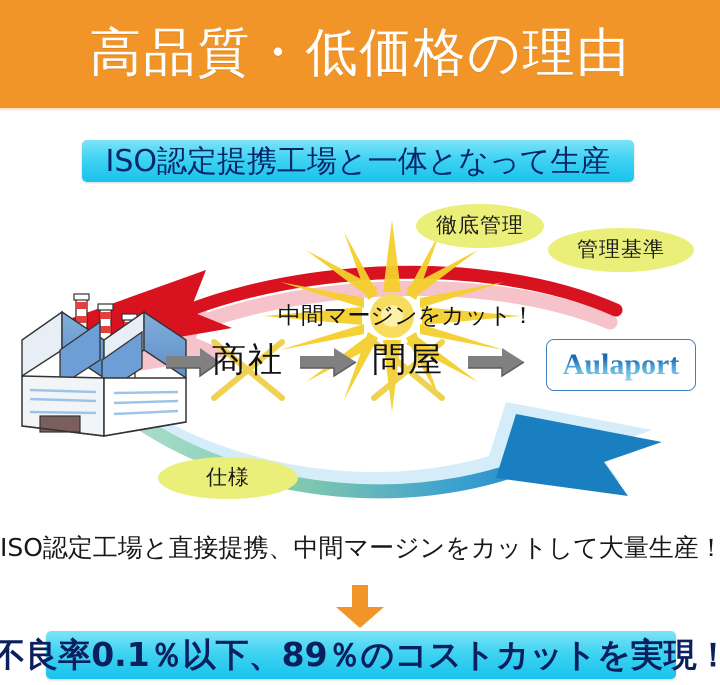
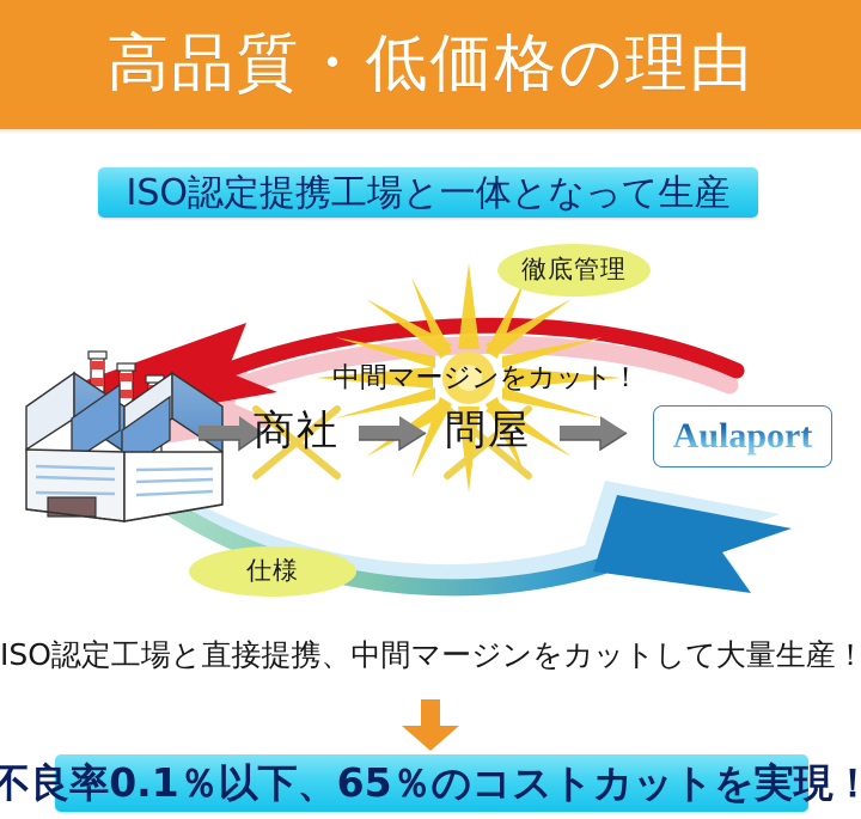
  高品質・低価格の理由
  ISO認定提携工場と一体となって生産
  徹底管理
- 管理基準
  仕様
  中間マージンをカット！
  商社
  問屋
  Aulaport
  ISO認定工場と直接提携、中間マージンをカットして大量生産！
- 不良率0.1％以下、89％のコストカットを実現！
+ 不良率0.1％以下、65％のコストカットを実現！
